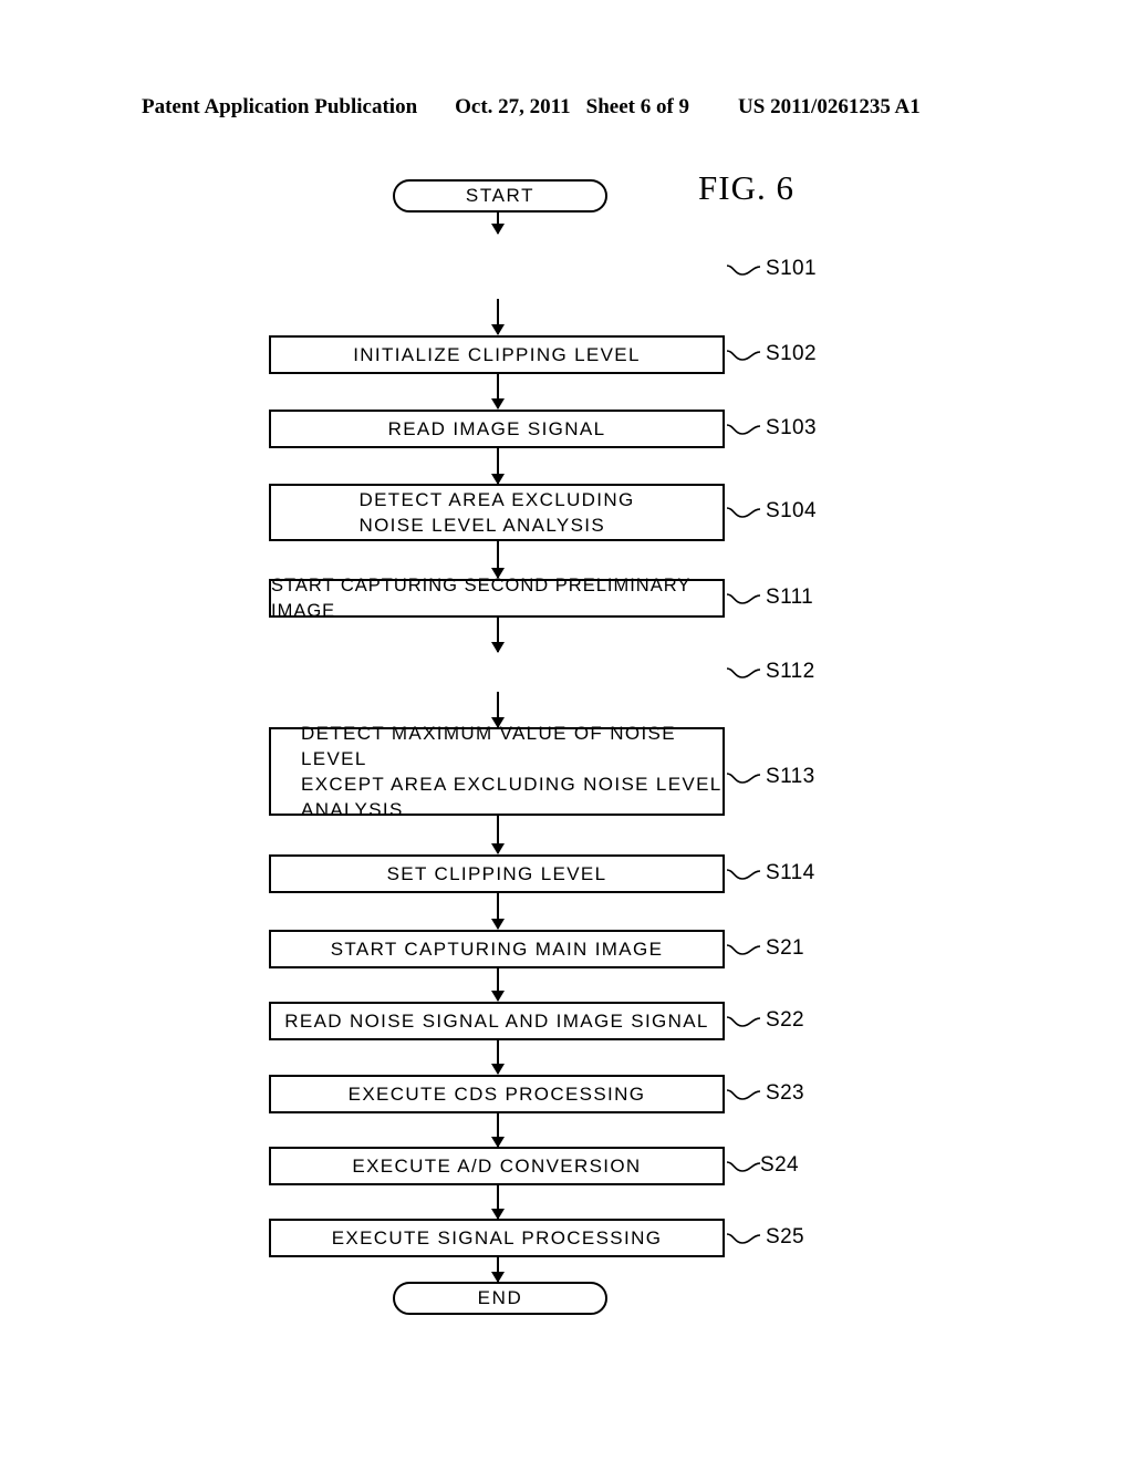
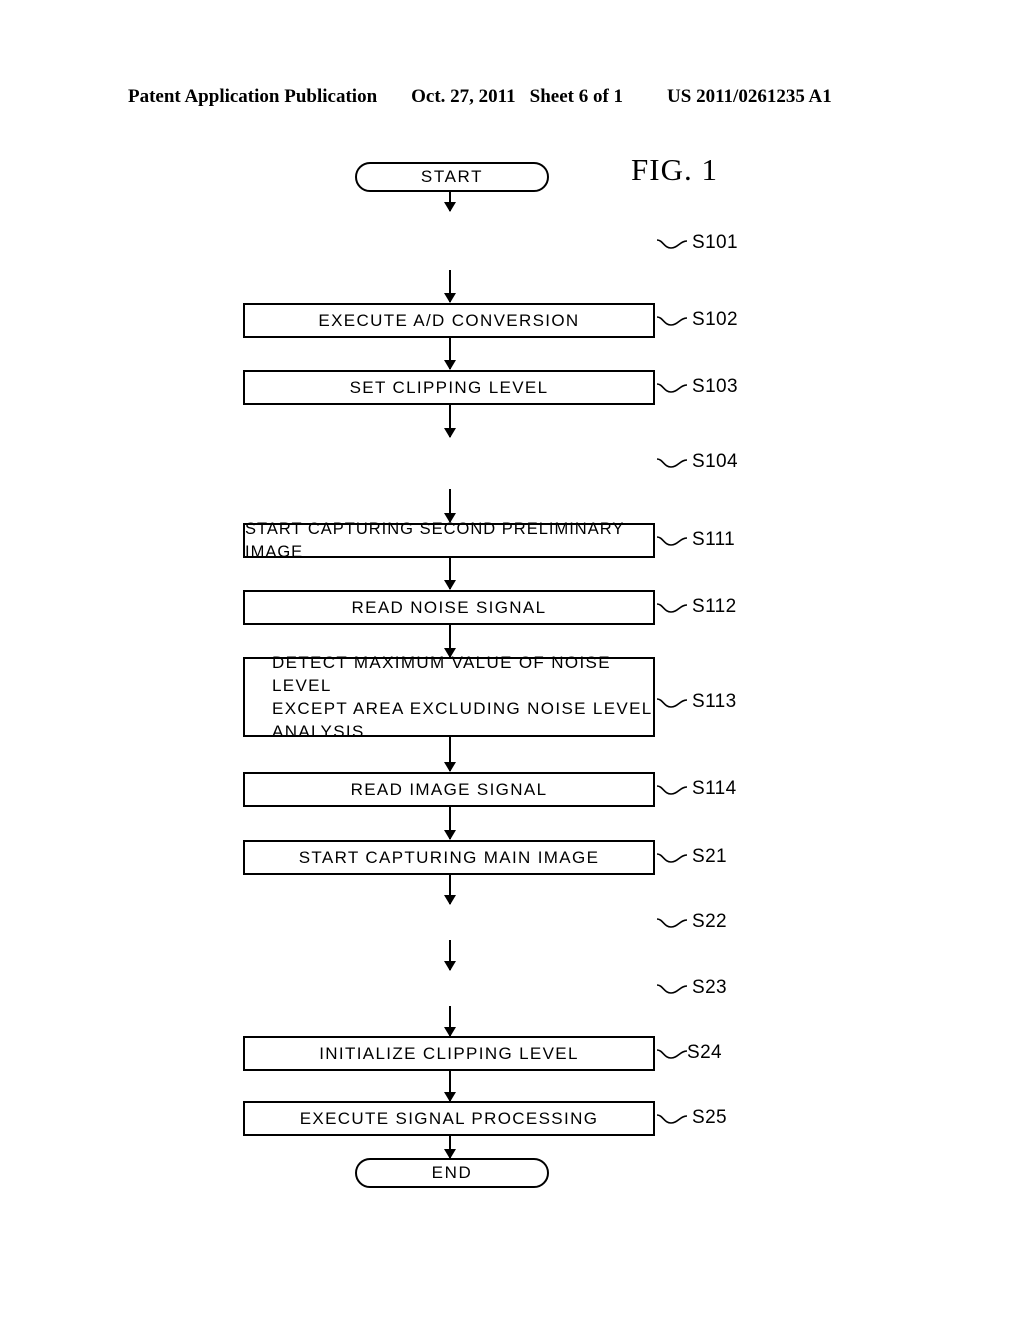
  Patent Application Publication
  Oct. 27, 2011
- Sheet 6 of 9
+ Sheet 6 of 1
  US 2011/0261235 A1
- FIG. 6
+ FIG. 1
  START
- INITIALIZE CLIPPING LEVEL
+ EXECUTE A/D CONVERSION
- READ IMAGE SIGNAL
+ SET CLIPPING LEVEL
- DETECT AREA EXCLUDING
- NOISE LEVEL ANALYSIS
  START CAPTURING SECOND PRELIMINARY IMAGE
+ READ NOISE SIGNAL
  DETECT MAXIMUM VALUE OF NOISE LEVEL
  EXCEPT AREA EXCLUDING NOISE LEVEL
  ANALYSIS
- SET CLIPPING LEVEL
+ READ IMAGE SIGNAL
  START CAPTURING MAIN IMAGE
- READ NOISE SIGNAL AND IMAGE SIGNAL
- EXECUTE CDS PROCESSING
- EXECUTE A/D CONVERSION
+ INITIALIZE CLIPPING LEVEL
  EXECUTE SIGNAL PROCESSING
  END
  S101
  S102
  S103
  S104
  S111
  S112
  S113
  S114
  S21
  S22
  S23
  S24
  S25
